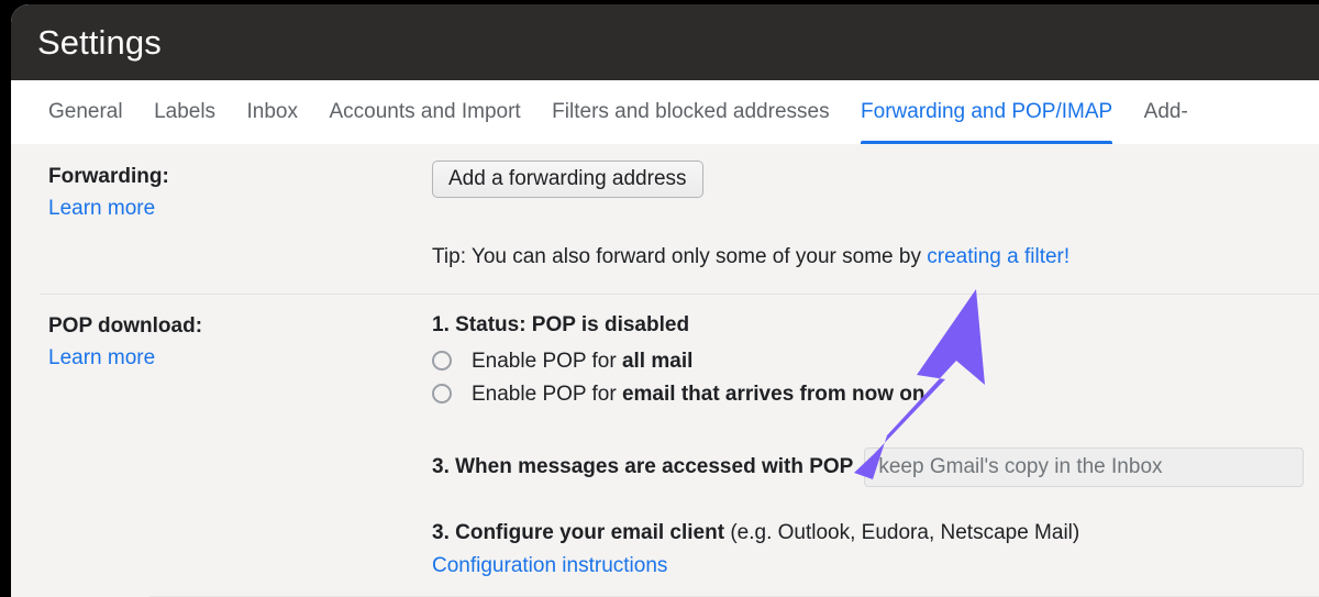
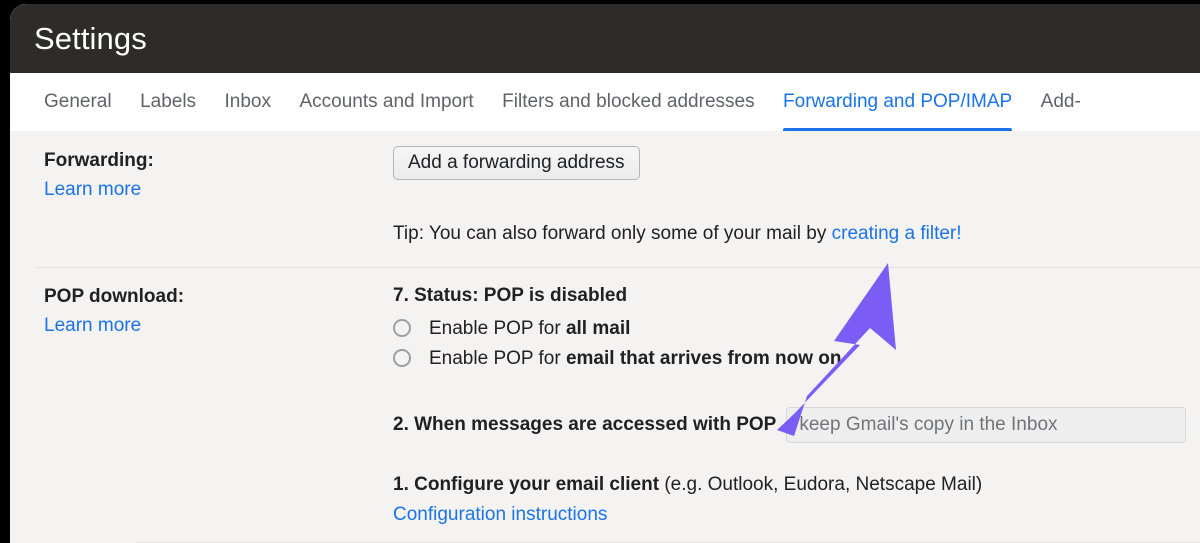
  Settings
  General Labels Inbox Accounts and Import Filters and blocked addresses Forwarding and POP/IMAP Add-
  Forwarding:
  Learn more
  Add a forwarding address
- Tip: You can also forward only some of your some by creating a filter!
+ Tip: You can also forward only some of your mail by creating a filter!
  POP download:
  Learn more
- 1. Status: POP is disabled
+ 7. Status: POP is disabled
  Enable POP for all mail
  Enable POP for email that arrives from now on
- 3. When messages are accessed with POP keep Gmail's copy in the Inbox
+ 2. When messages are accessed with POP keep Gmail's copy in the Inbox
- 3. Configure your email client (e.g. Outlook, Eudora, Netscape Mail)
+ 1. Configure your email client (e.g. Outlook, Eudora, Netscape Mail)
  Configuration instructions
